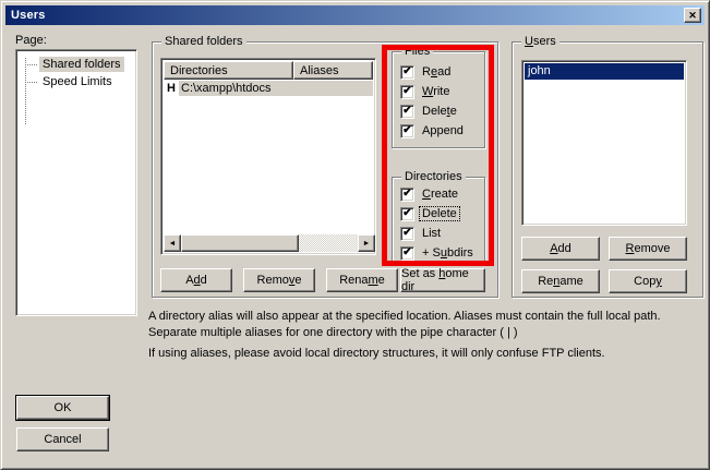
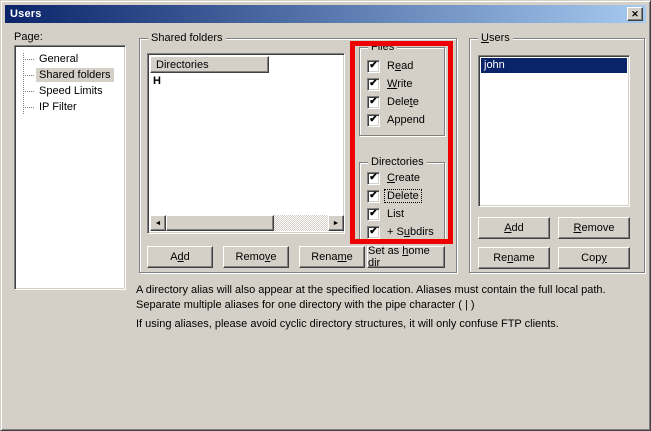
  Users
  ✕
  Page:
+ General
  Shared folders
  Speed Limits
+ IP Filter
  Shared folders
  Directories
- Aliases
  H
- C:\xampp\htdocs
  Add
  Remove
  Rename
  Set as home dir
  Files
  ✔
  Read
  ✔
  Write
  ✔
  Delete
  ✔
  Append
  Directories
  ✔
  Create
  ✔
  Delete
  ✔
  List
  ✔
  + Subdirs
  Users
  john
  Add
  Remove
  Rename
  Copy
  A directory alias will also appear at the specified location. Aliases must contain the full local path. Separate multiple aliases for one directory with the pipe character ( | )
- If using aliases, please avoid local directory structures, it will only confuse FTP clients.
+ If using aliases, please avoid cyclic directory structures, it will only confuse FTP clients.
- OK
- Cancel
